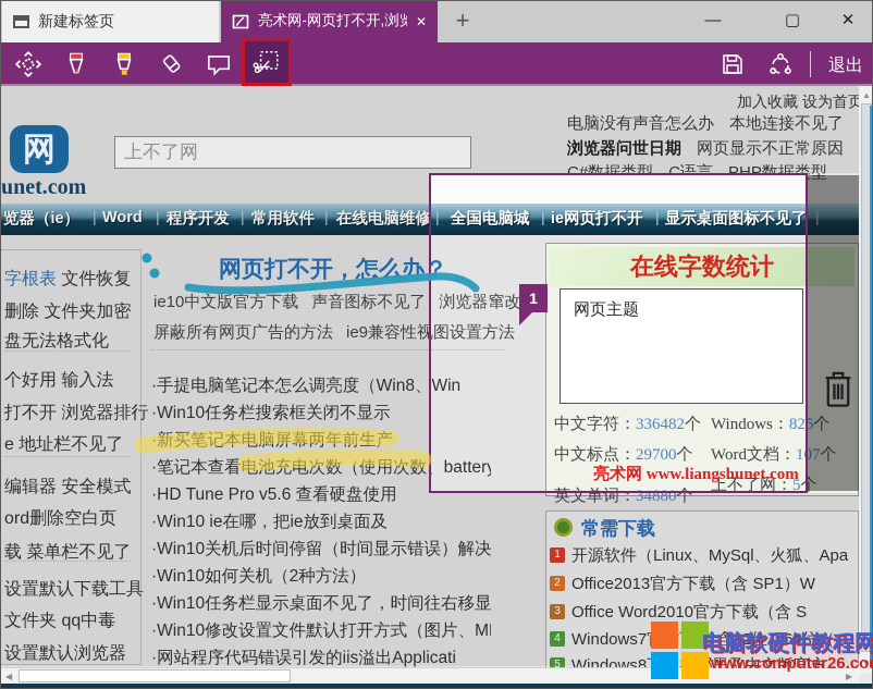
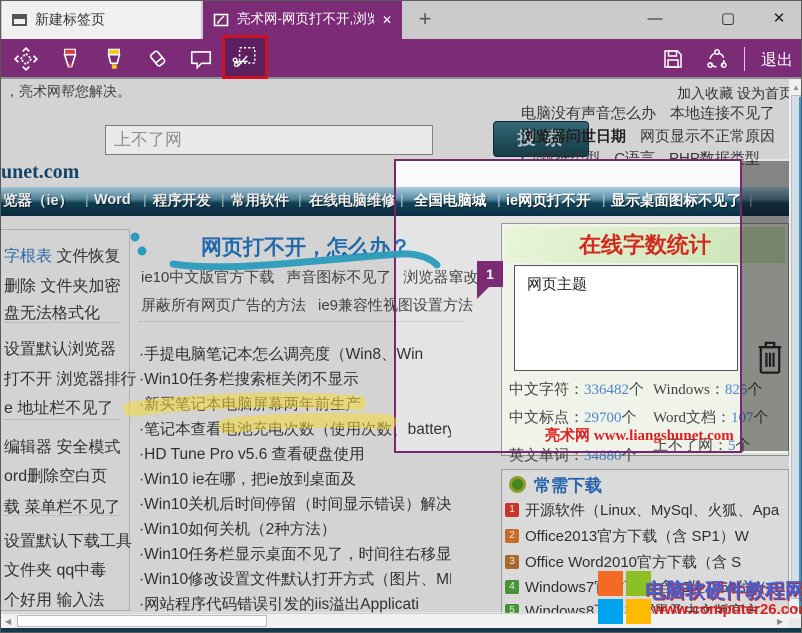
  新建标签页
  亮术网-网页打不开,浏览
  ✕
  +
  —
  ▢
  ✕
  退出
+ ，亮术网帮您解决。
  加入收藏 设为首页
- 网
  unet.com
  上不了网
+ 搜 索
  电脑没有声音怎么办 本地连接不见了
  浏览器问世日期 网页显示不正常原因
  C#数据类型 C语言 PHP数据类型
  览器（ie）
  Word
  程序开发
  常用软件
  在线电脑维修
  全国电脑城
  ie网页打不开
  显示桌面图标不见了
  |
  |
  |
  |
  |
  |
  |
  |
  字根表 文件恢复
  删除 文件夹加密
  盘无法格式化
- 个好用 输入法
+ 设置默认浏览器
  打不开 浏览器排行
  e 地址栏不见了
  编辑器 安全模式
  ord删除空白页
  载 菜单栏不见了
  设置默认下载工具
  文件夹 qq中毒
- 设置默认浏览器
+ 个好用 输入法
  网页打不开，怎么办？
  ie10中文版官方下载 声音图标不见了 浏览器窜改
  屏蔽所有网页广告的方法 ie9兼容性视图设置方法
  ·手提电脑笔记本怎么调亮度（Win8、Win
  ·Win10任务栏搜索框关闭不显示
  ·新买笔记本电脑屏幕两年前生产
  ·笔记本查看电池充电次数（使用次数、batter
  ·HD Tune Pro v5.6 查看硬盘使用
  ·Win10 ie在哪，把ie放到桌面及
  ·Win10关机后时间停留（时间显示错误）解决
  ·Win10如何关机（2种方法）
  ·Win10任务栏显示桌面不见了，时间往右移显
  ·Win10修改设置文件默认打开方式（图片、M
  ·网站程序代码错误引发的iis溢出Applicati
  在线字数统计
  网页主题
  中文字符：336482个
  中文标点：29700个
  英文单词：34880个
  Windows：825个
  Word文档：107个
  上不了网：5个
  亮术网 www.liangshunet.com
  常需下载
  1
  开源软件（Linux、MySql、火狐、Apa
  2
  Office2013官方下载（含 SP1）W
  3
  Office Word2010官方下载（含 S
  4
  Windows7 含32位、64位（
  5
  Windows8里及中文版官方
  电脑软硬件教程网
  www.computer26.co
  1
  ▲
  ▼
  ◀
  ▶
